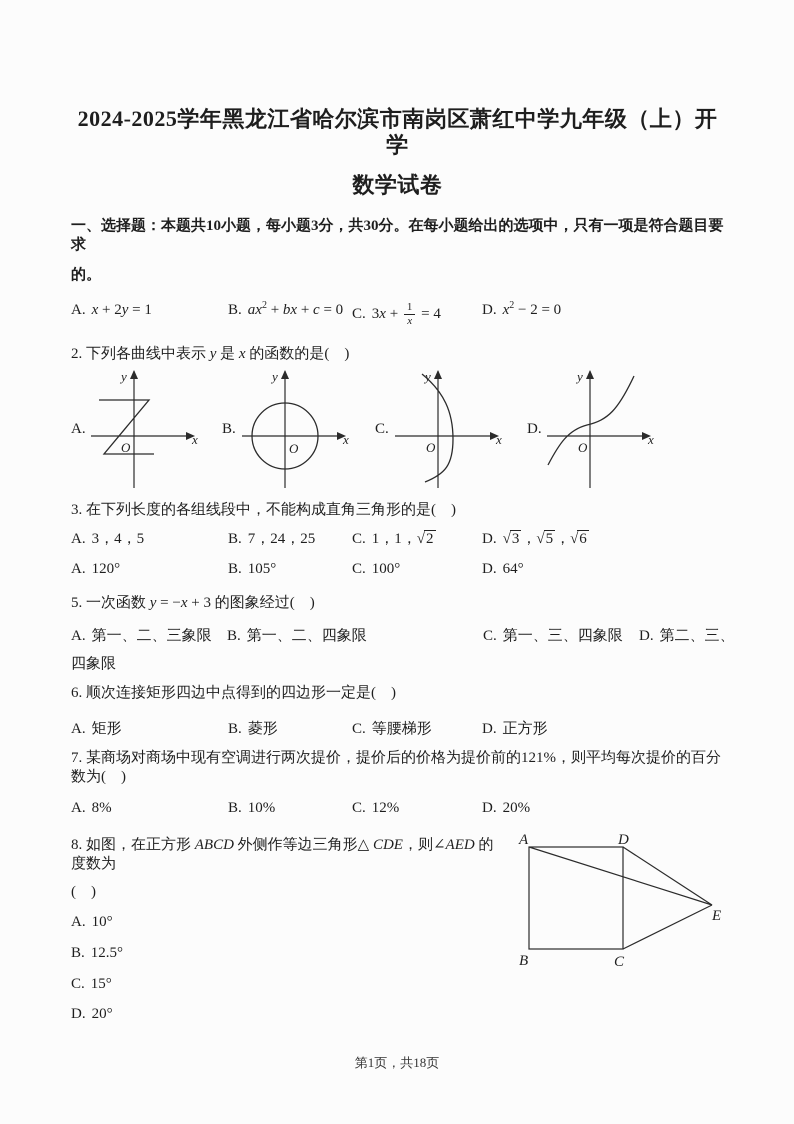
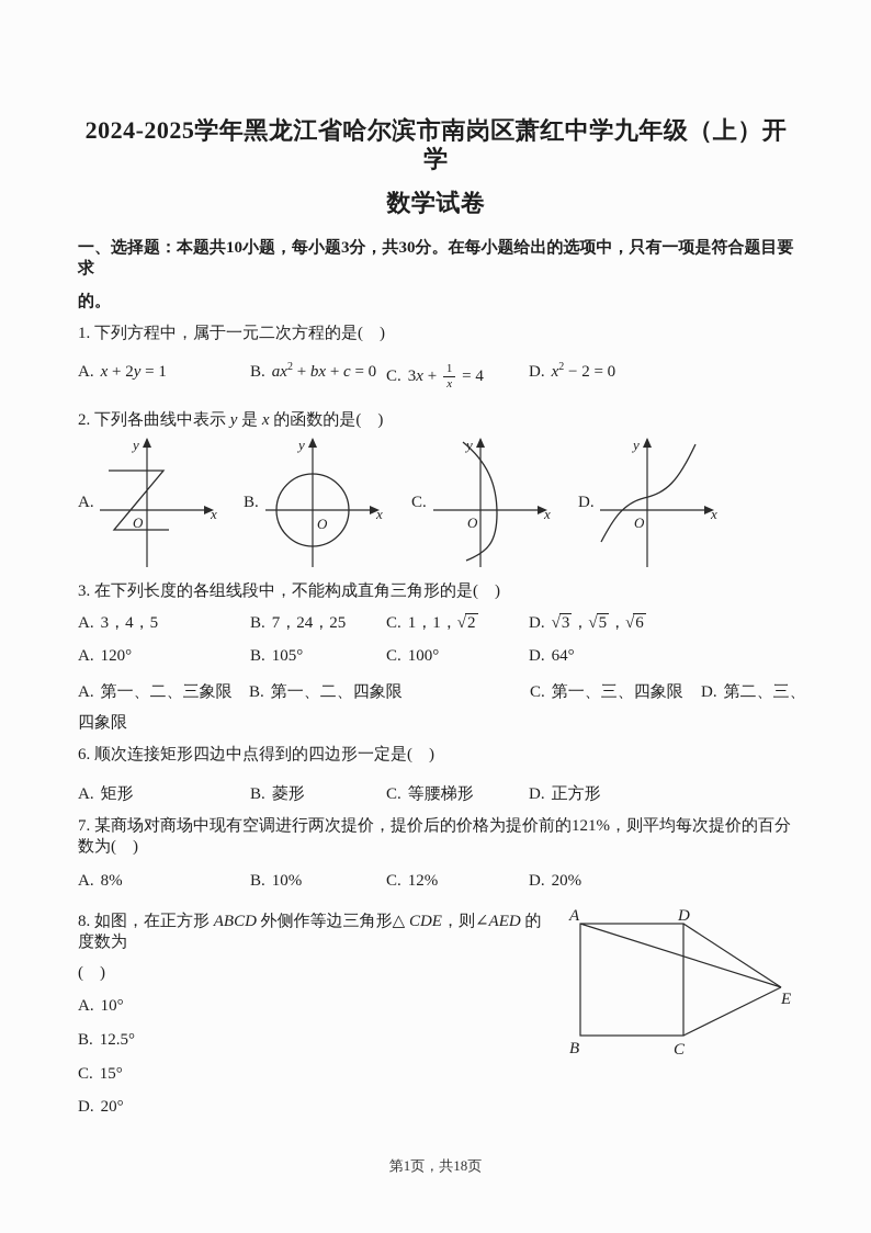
  2024-2025学年黑龙江省哈尔滨市南岗区萧红中学九年级（上）开学
  数学试卷
  一、选择题：本题共10小题，每小题3分，共30分。在每小题给出的选项中，只有一项是符合题目要求
  的。
+ 1. 下列方程中，属于一元二次方程的是( )
  A. x + 2y = 1
  B. ax2 + bx + c = 0
  C. 3x +
  1
  x
  = 4
  D. x2 − 2 = 0
  2. 下列各曲线中表示 y 是 x 的函数的是( )
  A.
  y
  x
  O
  B.
  y
  x
  O
  C.
  y
  x
  O
  D.
  y
  x
  O
  3. 在下列长度的各组线段中，不能构成直角三角形的是( )
  A. 3，4，5
  B. 7，24，25
  C. 1，1，√2
  D. √3 ，√5 ，√6
  A. 120°
  B. 105°
  C. 100°
  D. 64°
- 5. 一次函数 y = −x + 3 的图象经过( )
  A. 第一、二、三象限
  B. 第一、二、四象限
  C. 第一、三、四象限
  D. 第二、三、
  四象限
  6. 顺次连接矩形四边中点得到的四边形一定是( )
  A. 矩形
  B. 菱形
  C. 等腰梯形
  D. 正方形
  7. 某商场对商场中现有空调进行两次提价，提价后的价格为提价前的121%，则平均每次提价的百分数为( )
  A. 8%
  B. 10%
  C. 12%
  D. 20%
  A
  D
  B
  C
  E
  8. 如图，在正方形 ABCD 外侧作等边三角形△ CDE，则∠AED 的度数为
  ( )
  A. 10°
  B. 12.5°
  C. 15°
  D. 20°
  第1页，共18页
